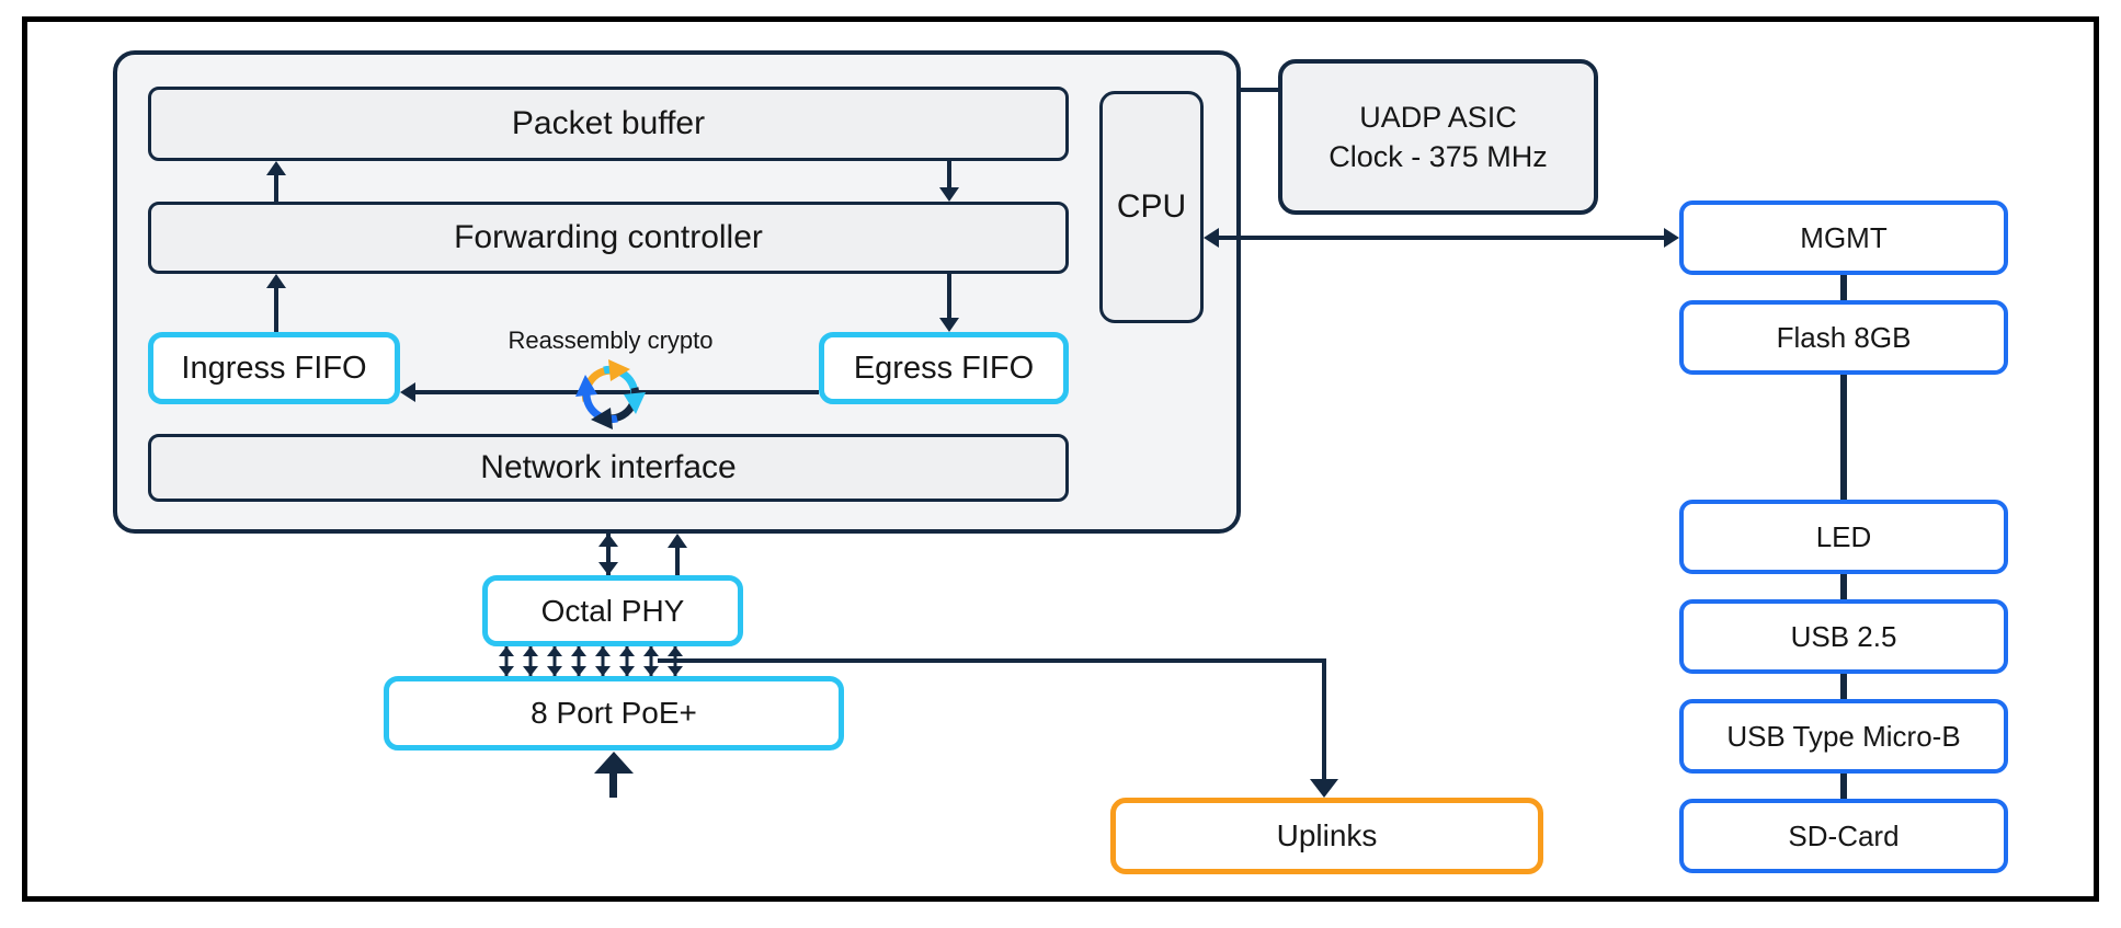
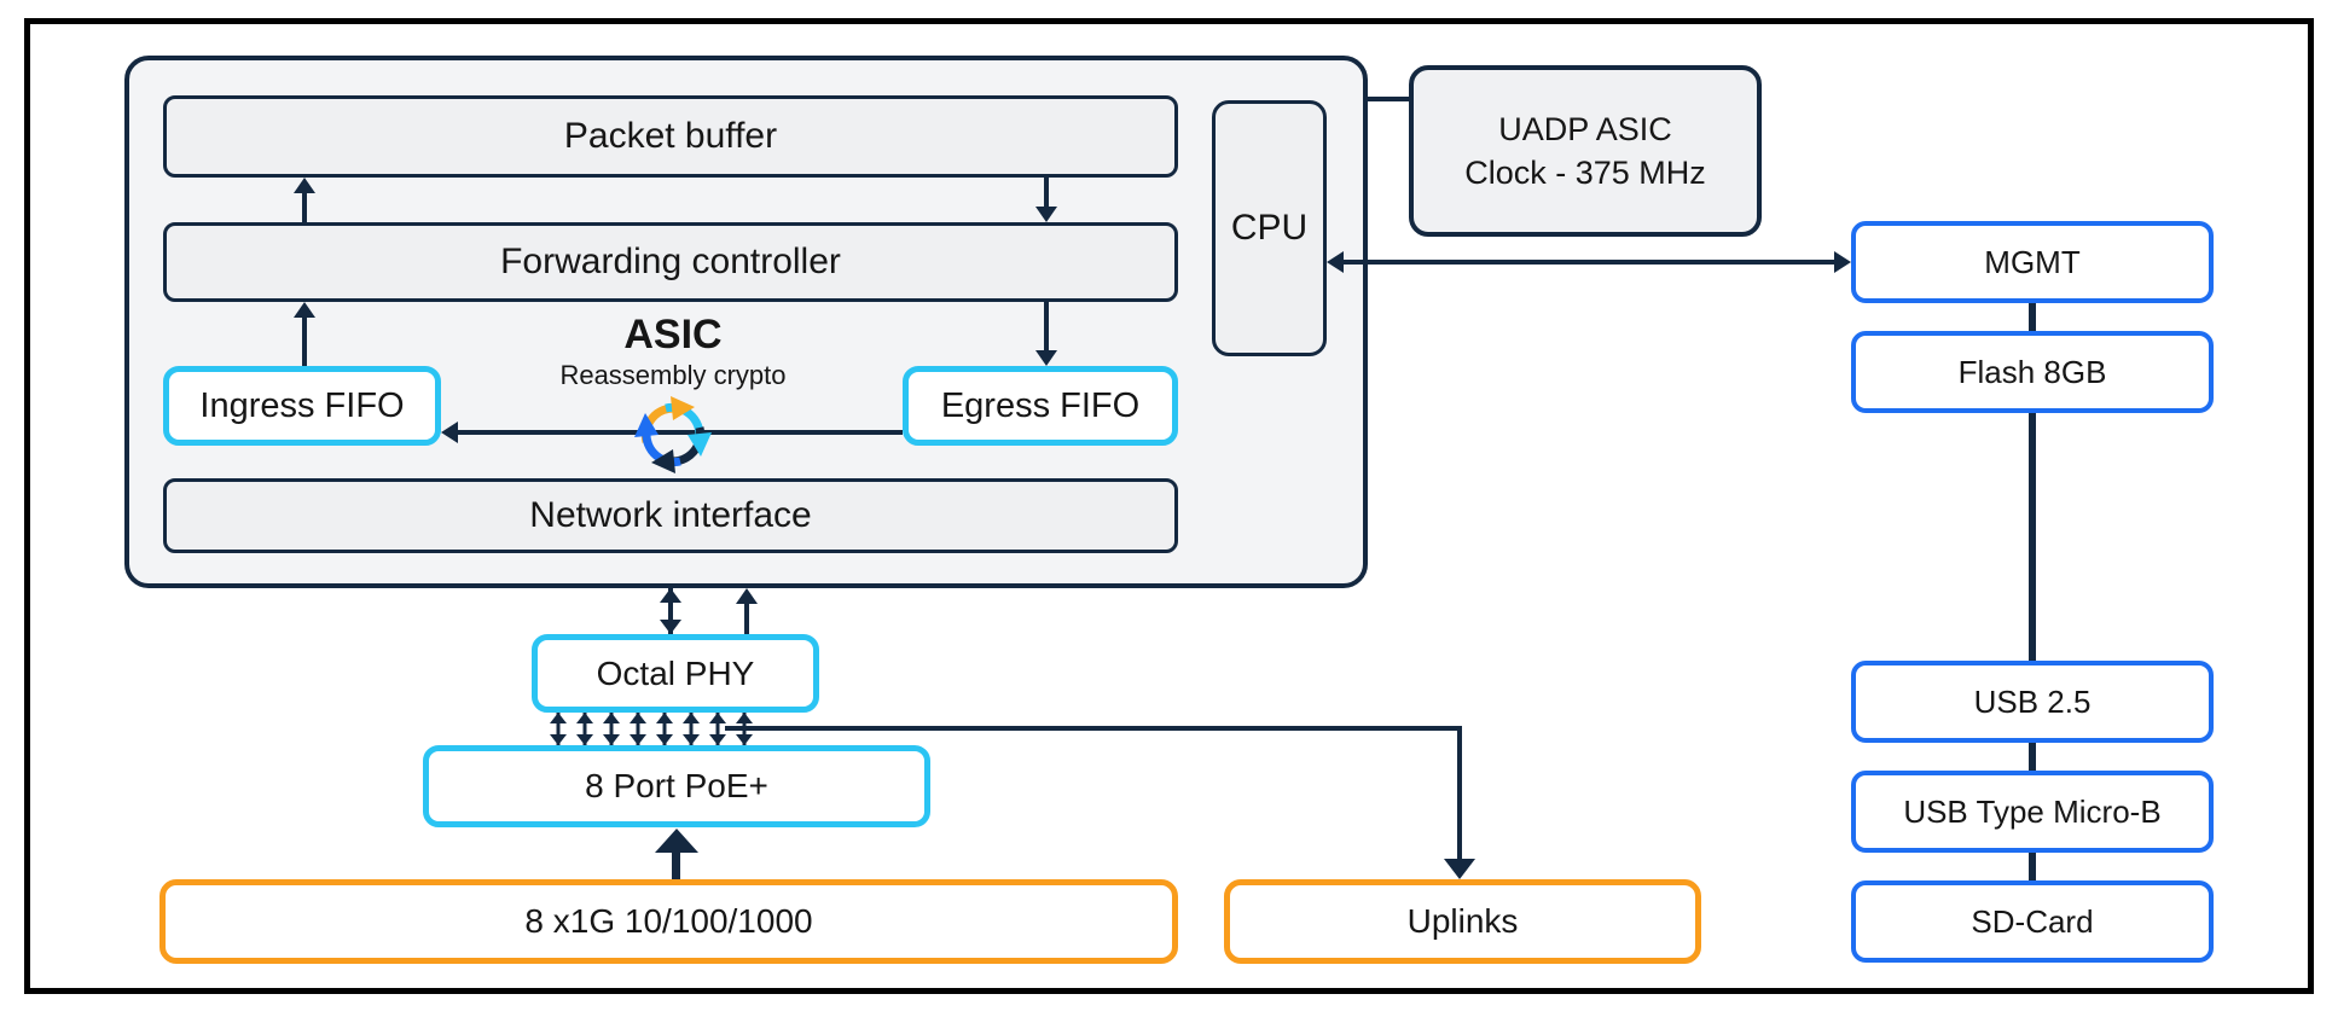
  Packet buffer
  Forwarding controller
+ ASIC
  Reassembly crypto
  Ingress FIFO
  Egress FIFO
  Network interface
  CPU
  UADP ASIC
  Clock - 375 MHz
  MGMT
  Flash 8GB
- LED
  USB 2.5
  USB Type Micro-B
  SD-Card
  Octal PHY
  8 Port PoE+
+ 8 x1G 10/100/1000
  Uplinks
